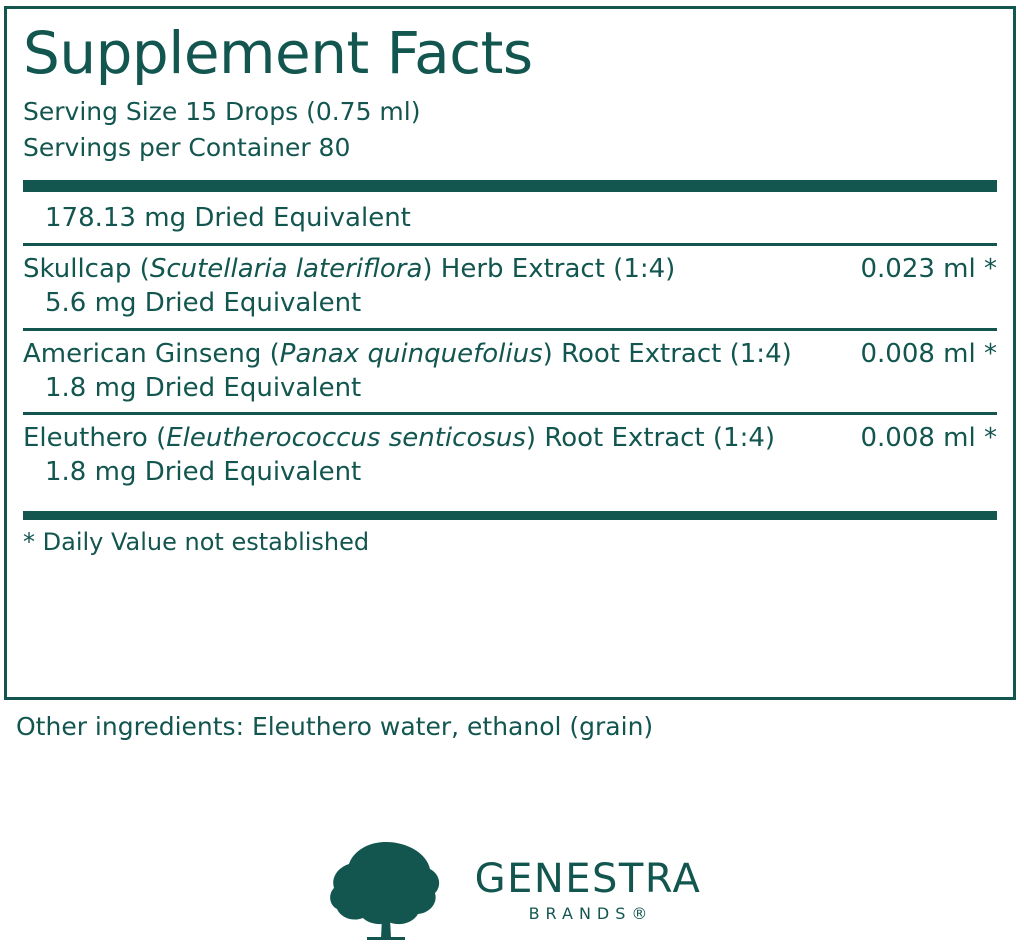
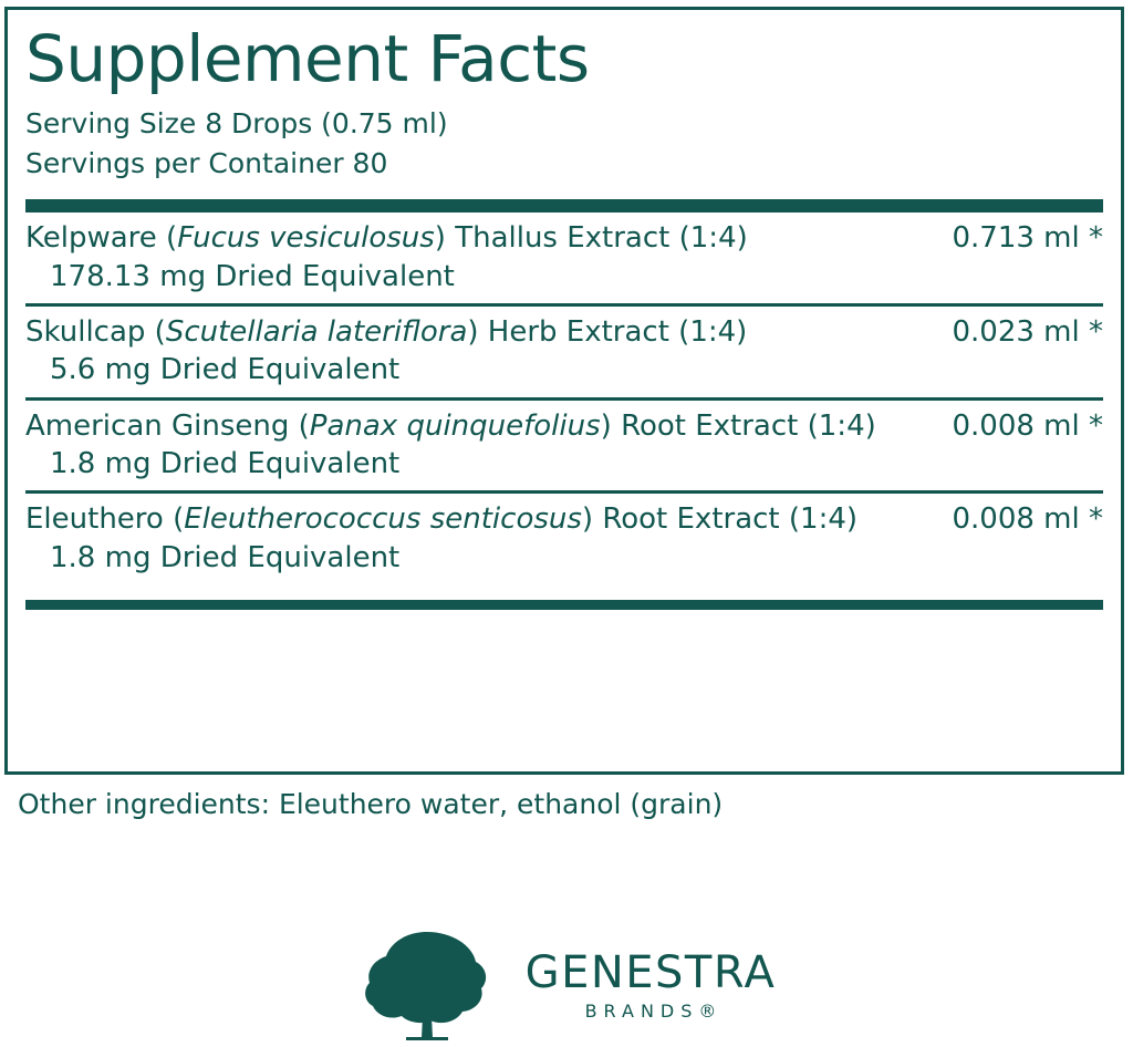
  Supplement Facts
- Serving Size 15 Drops (0.75 ml)
+ Serving Size 8 Drops (0.75 ml)
  Servings per Container 80
+ Kelpware (Fucus vesiculosus) Thallus Extract (1:4)
+ 0.713 ml *
  178.13 mg Dried Equivalent
  Skullcap (Scutellaria lateriflora) Herb Extract (1:4)
  0.023 ml *
  5.6 mg Dried Equivalent
  American Ginseng (Panax quinquefolius) Root Extract (1:4)
  0.008 ml *
  1.8 mg Dried Equivalent
  Eleuthero (Eleutherococcus senticosus) Root Extract (1:4)
  0.008 ml *
  1.8 mg Dried Equivalent
- * Daily Value not established
  Other ingredients: Eleuthero water, ethanol (grain)
  GENESTRA
  BRANDS®
